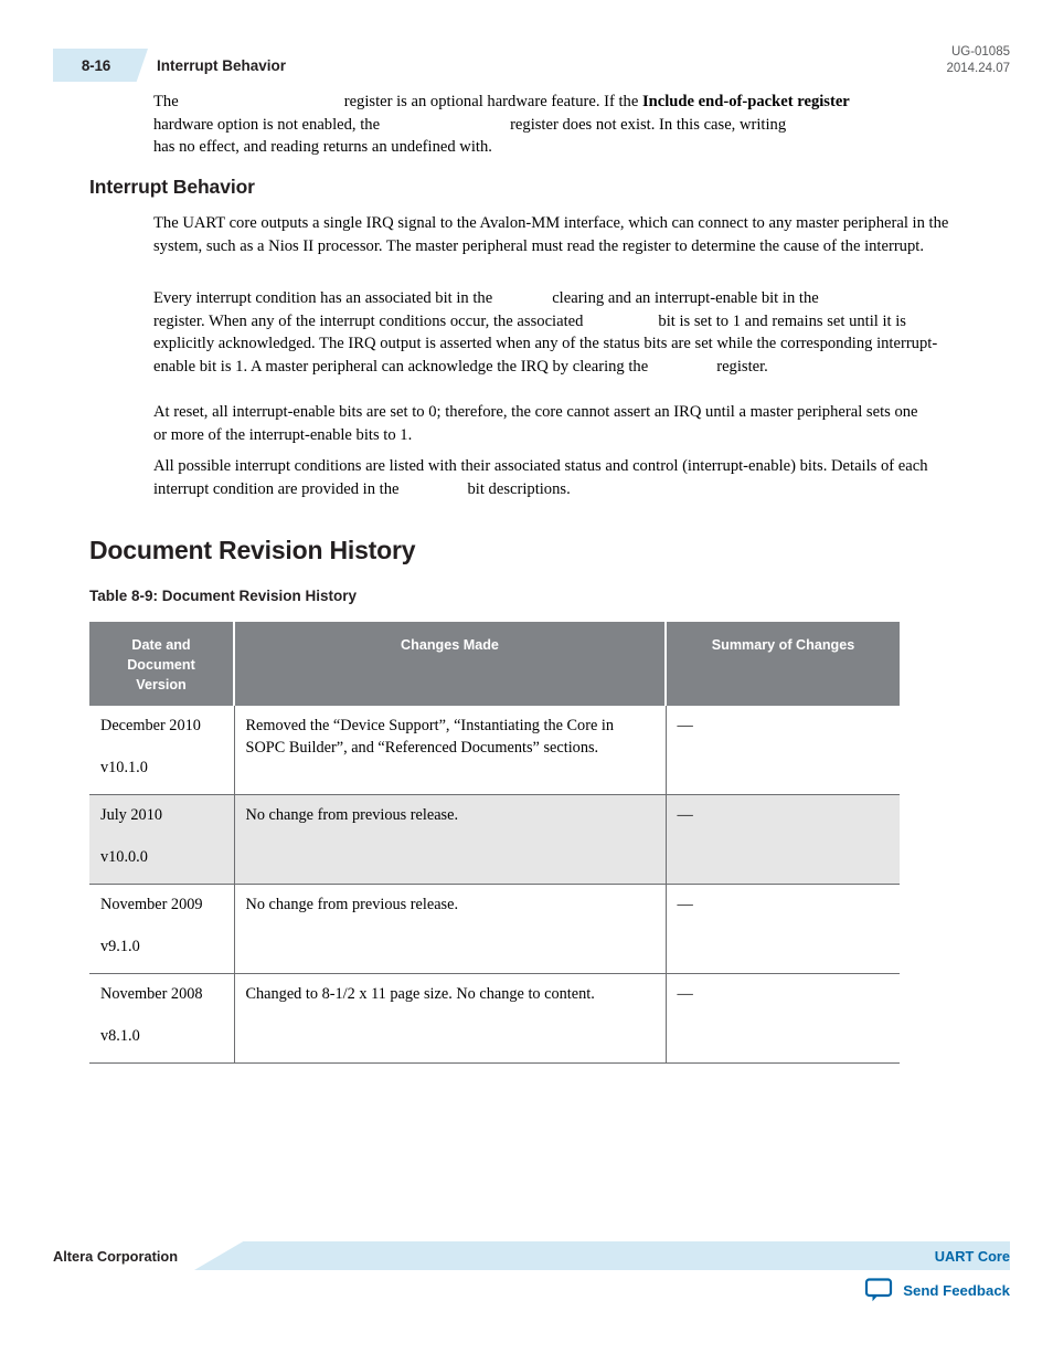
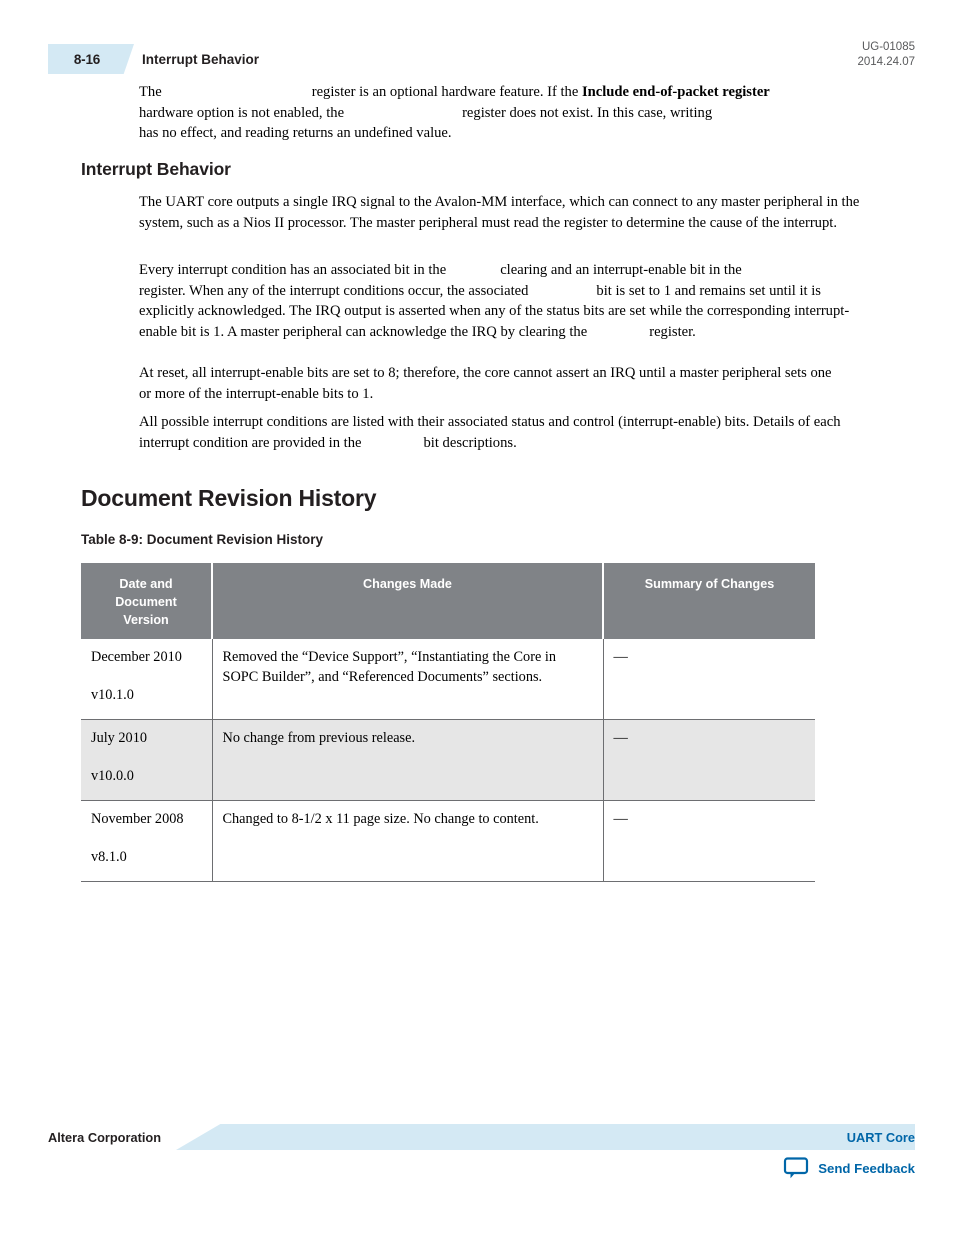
  8-16
  Interrupt Behavior
  UG-01085
  2014.24.07
- The register is an optional hardware feature. If the Include end-of-packet register hardware option is not enabled, the register does not exist. In this case, writing has no effect, and reading returns an undefined with.
+ The register is an optional hardware feature. If the Include end-of-packet register hardware option is not enabled, the register does not exist. In this case, writing has no effect, and reading returns an undefined value.
  Interrupt Behavior
  The UART core outputs a single IRQ signal to the Avalon-MM interface, which can connect to any master peripheral in the system, such as a Nios II processor. The master peripheral must read the register to determine the cause of the interrupt.
  Every interrupt condition has an associated bit in the clearing and an interrupt-enable bit in the register. When any of the interrupt conditions occur, the associated bit is set to 1 and remains set until it is explicitly acknowledged. The IRQ output is asserted when any of the status bits are set while the corresponding interrupt-enable bit is 1. A master peripheral can acknowledge the IRQ by clearing the register.
- At reset, all interrupt-enable bits are set to 0; therefore, the core cannot assert an IRQ until a master peripheral sets one or more of the interrupt-enable bits to 1.
+ At reset, all interrupt-enable bits are set to 8; therefore, the core cannot assert an IRQ until a master peripheral sets one or more of the interrupt-enable bits to 1.
  All possible interrupt conditions are listed with their associated status and control (interrupt-enable) bits. Details of each interrupt condition are provided in the bit descriptions.
  Document Revision History
  Table 8-9: Document Revision History
  Date and Document Version	Changes Made	Summary of Changes
  December 2010 v10.1.0	Removed the “Device Support”, “Instantiating the Core in SOPC Builder”, and “Referenced Documents” sections.	—
  July 2010 v10.0.0	No change from previous release.	—
- November 2009 v9.1.0	No change from previous release.	—
  November 2008 v8.1.0	Changed to 8-1/2 x 11 page size. No change to content.	—
  Altera Corporation
  UART Core
  Send Feedback
